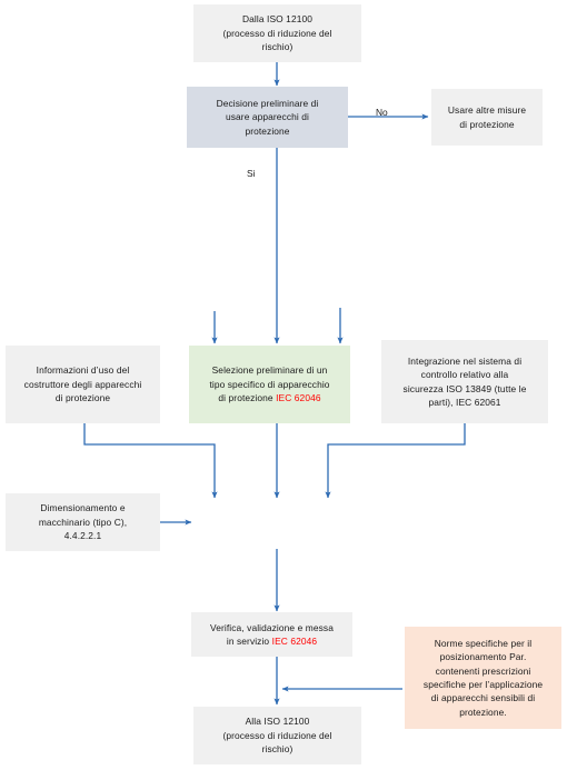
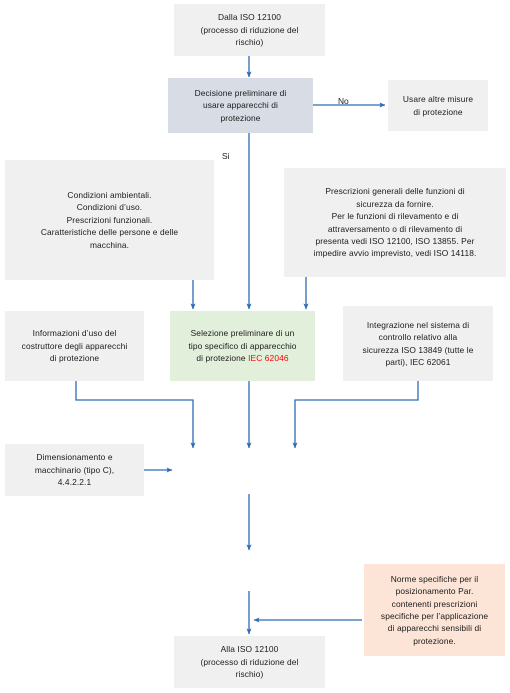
  Dalla ISO 12100
  (processo di riduzione del
  rischio)
  Decisione preliminare di
  usare apparecchi di
  protezione
  No
  Si
  Usare altre misure
  di protezione
+ Condizioni ambientali.
+ Condizioni d’uso.
+ Prescrizioni funzionali.
+ Caratteristiche delle persone e delle
+ macchina.
+ Prescrizioni generali delle funzioni di
+ sicurezza da fornire.
+ Per le funzioni di rilevamento e di
+ attraversamento o di rilevamento di
+ presenta vedi ISO 12100, ISO 13855. Per
+ impedire avvio imprevisto, vedi ISO 14118.
  Informazioni d’uso del
  costruttore degli apparecchi
  di protezione
  Selezione preliminare di un
  tipo specifico di apparecchio
  di protezione IEC 62046
  Integrazione nel sistema di
  controllo relativo alla
  sicurezza ISO 13849 (tutte le
  parti), IEC 62061
  Dimensionamento e
  macchinario (tipo C),
  4.4.2.2.1
- Verifica, validazione e messa
- in servizio IEC 62046
  Norme specifiche per il
  posizionamento Par.
  contenenti prescrizioni
  specifiche per l’applicazione
  di apparecchi sensibili di
  protezione.
  Alla ISO 12100
  (processo di riduzione del
  rischio)
